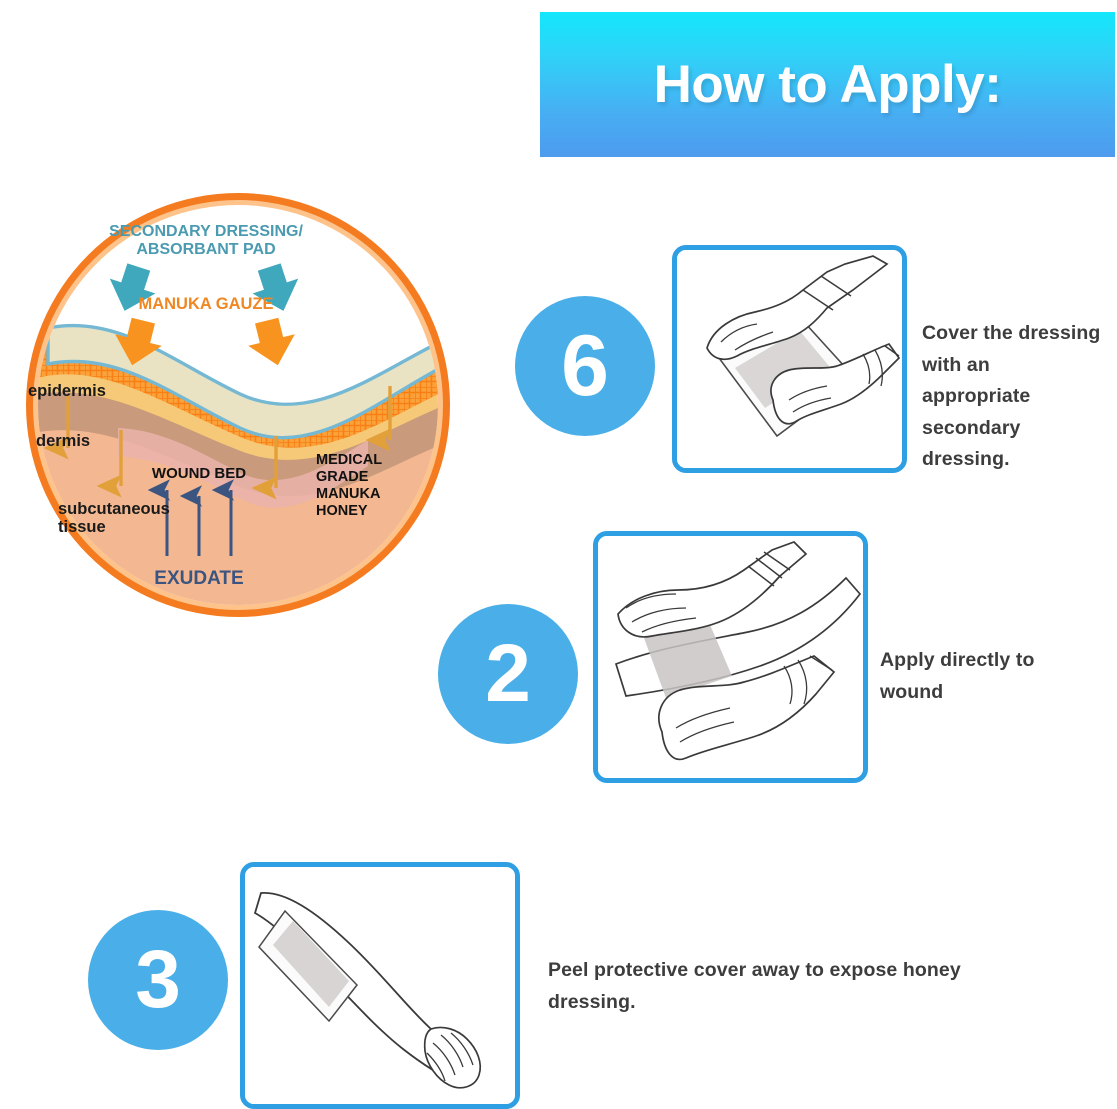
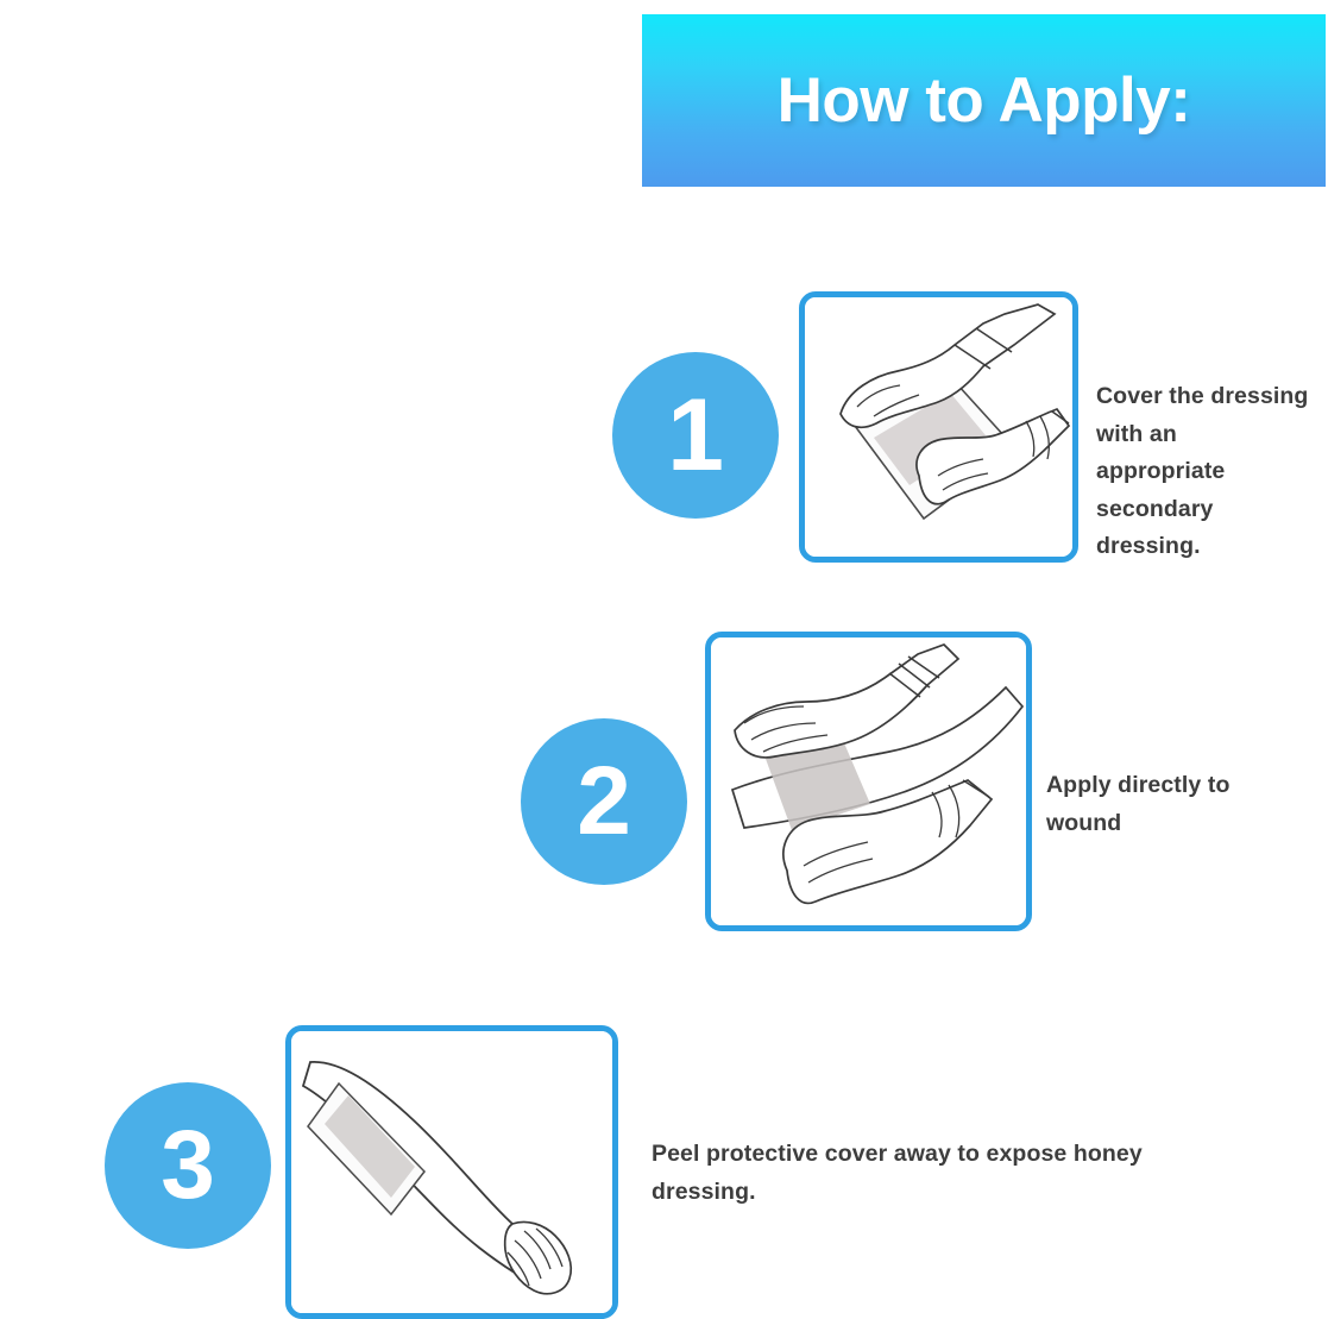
  How to Apply:
- SECONDARY DRESSING/
- ABSORBANT PAD
- MANUKA GAUZE
- epidermis
- dermis
- subcutaneous
- tissue
- WOUND BED
- EXUDATE
- MEDICAL
- GRADE
- MANUKA
- HONEY
- 6
+ 1
  Cover the dressing with an appropriate secondary dressing.
  2
  Apply directly to wound
  3
  Peel protective cover away to expose honey dressing.
